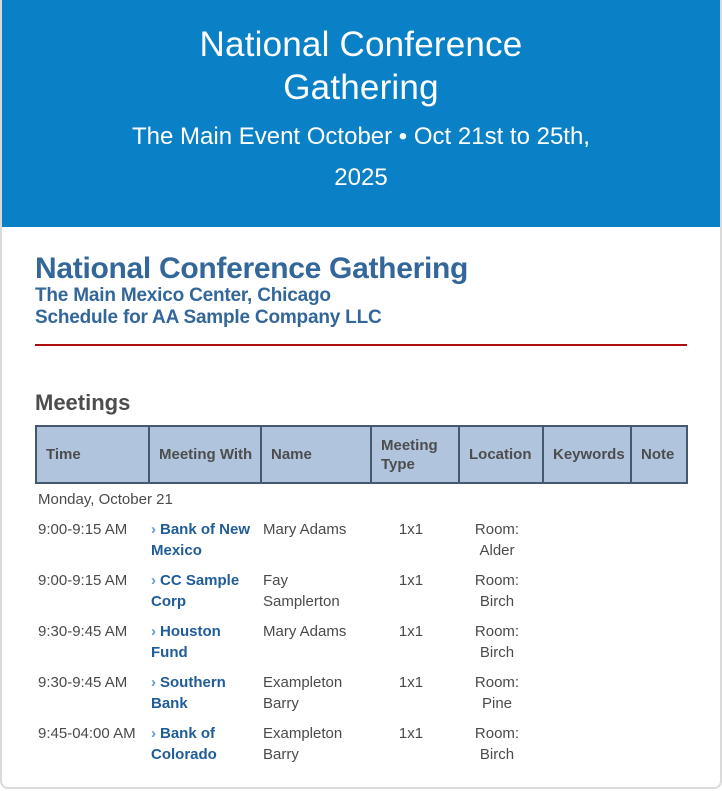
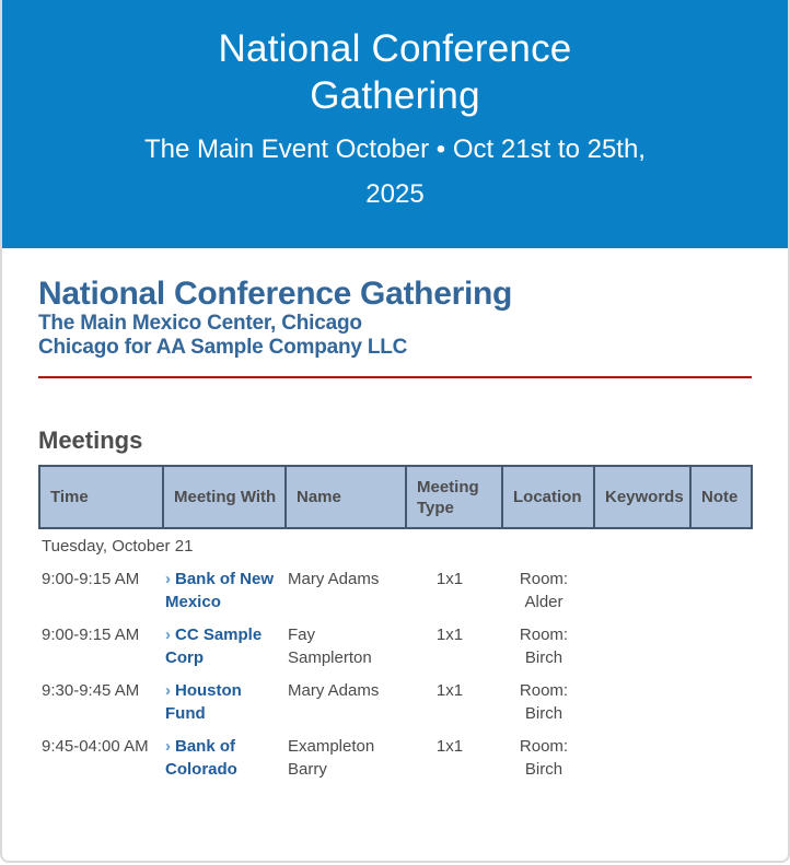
  National Conference Gathering
  The Main Event October • Oct 21st to 25th, 2025
  National Conference Gathering
  The Main Mexico Center, Chicago
- Schedule for AA Sample Company LLC
+ Chicago for AA Sample Company LLC
  Meetings
  Time	Meeting With	Name	Meeting Type	Location	Keywords	Note
- Monday, October 21
+ Tuesday, October 21
  9:00-9:15 AM	› Bank of New Mexico	Mary Adams	1x1	Room:Alder
  9:00-9:15 AM	› CC Sample Corp	Fay Samplerton	1x1	Room:Birch
  9:30-9:45 AM	› Houston Fund	Mary Adams	1x1	Room:Birch
- 9:30-9:45 AM	› Southern Bank	Exampleton Barry	1x1	Room:Pine
  9:45-04:00 AM	› Bank of Colorado	Exampleton Barry	1x1	Room:Birch
